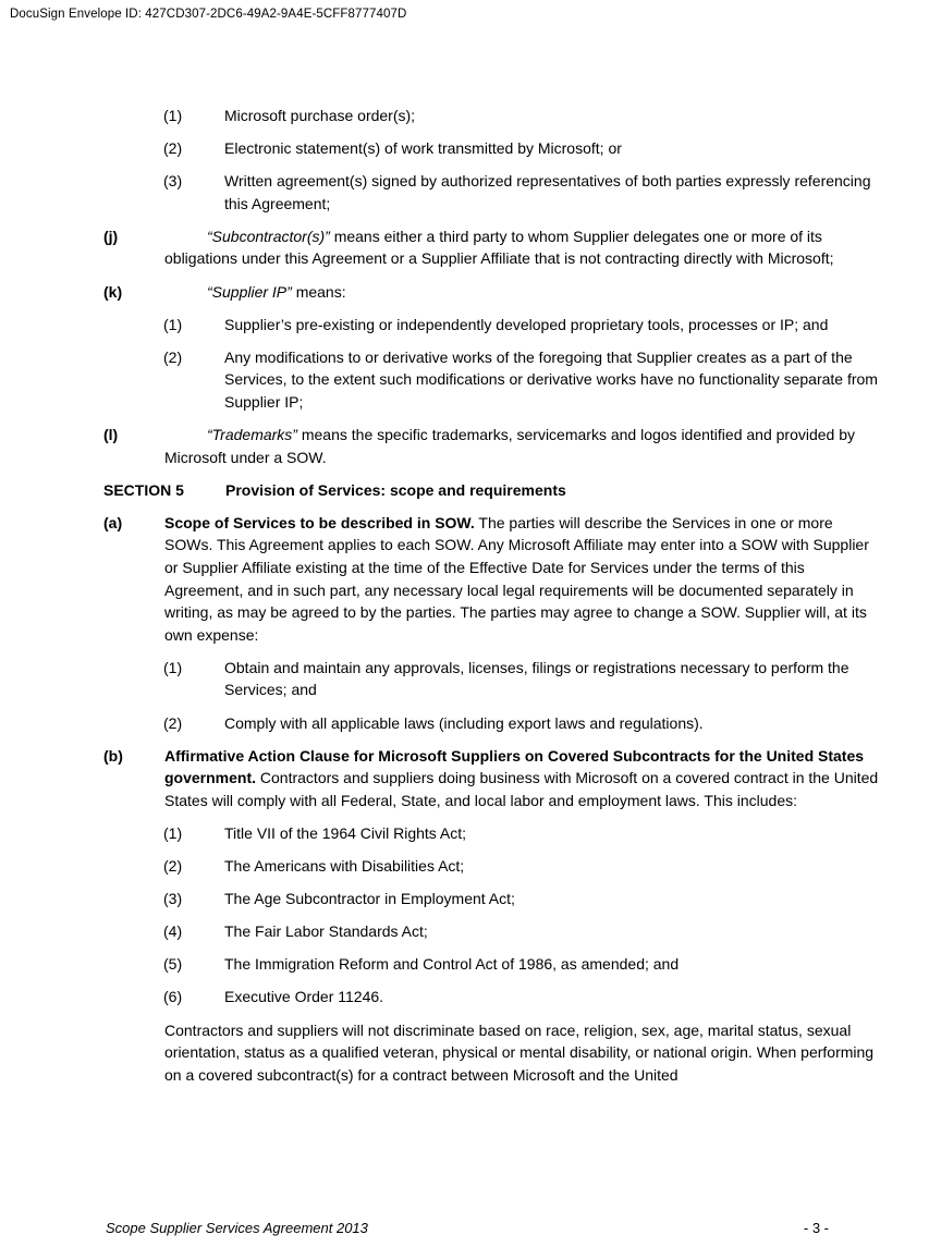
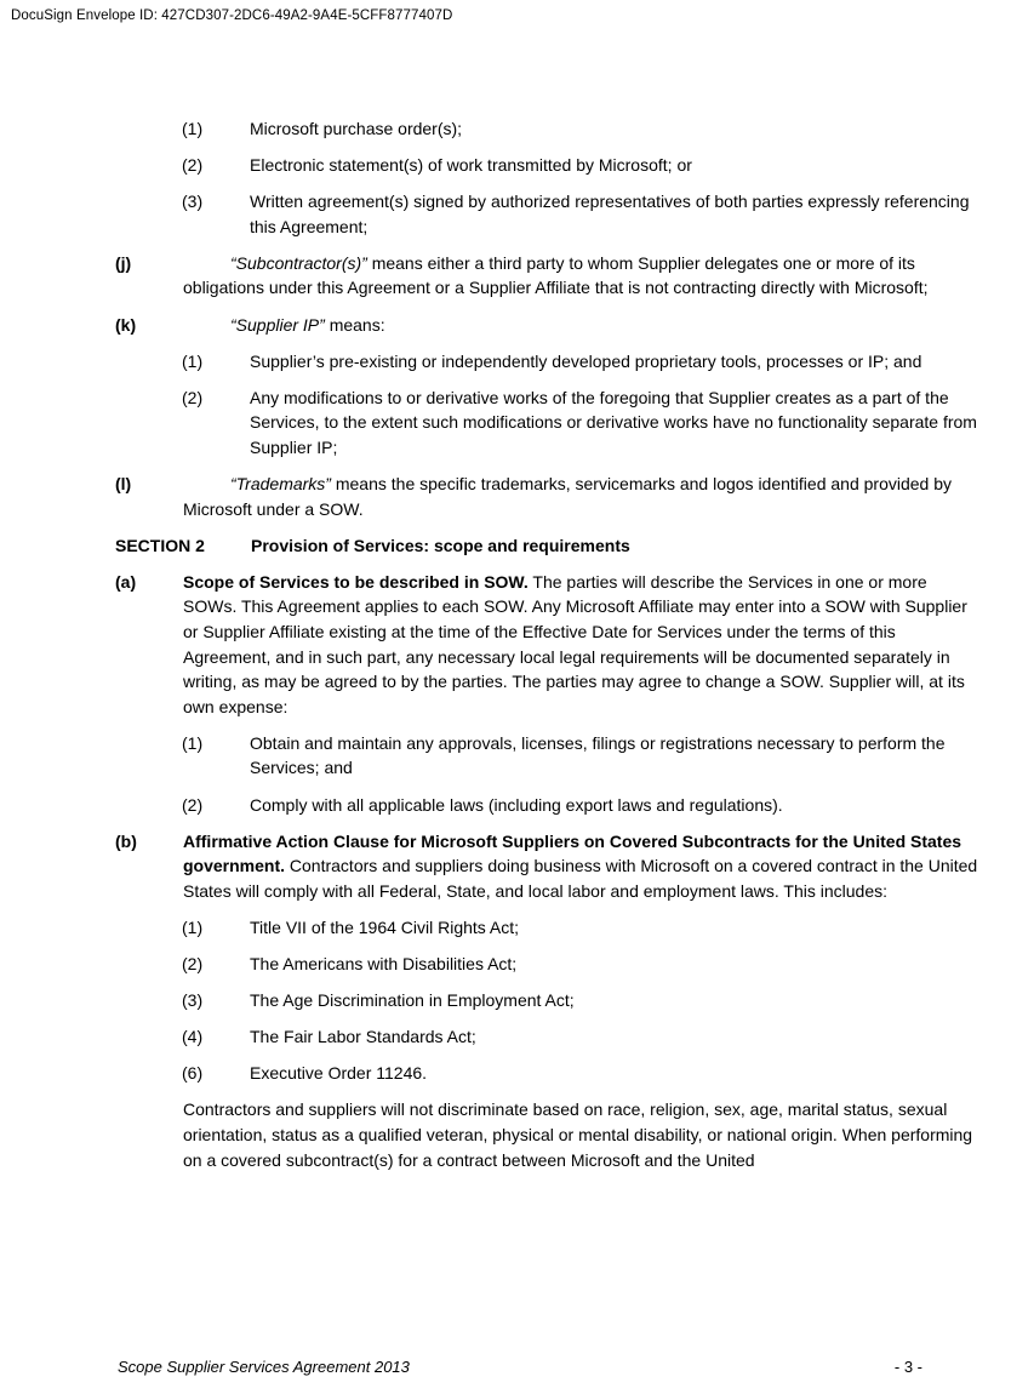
  DocuSign Envelope ID: 427CD307-2DC6-49A2-9A4E-5CFF8777407D
  (1)
  Microsoft purchase order(s);
  (2)
  Electronic statement(s) of work transmitted by Microsoft; or
  (3)
  Written agreement(s) signed by authorized representatives of both parties expressly referencing this Agreement;
  (j)
  “Subcontractor(s)” means either a third party to whom Supplier delegates one or more of its obligations under this Agreement or a Supplier Affiliate that is not contracting directly with Microsoft;
  (k)
  “Supplier IP” means:
  (1)
  Supplier’s pre-existing or independently developed proprietary tools, processes or IP; and
  (2)
  Any modifications to or derivative works of the foregoing that Supplier creates as a part of the Services, to the extent such modifications or derivative works have no functionality separate from Supplier IP;
  (l)
  “Trademarks” means the specific trademarks, servicemarks and logos identified and provided by Microsoft under a SOW.
- SECTION 5
+ SECTION 2
  Provision of Services: scope and requirements
  (a)
  Scope of Services to be described in SOW. The parties will describe the Services in one or more SOWs. This Agreement applies to each SOW. Any Microsoft Affiliate may enter into a SOW with Supplier or Supplier Affiliate existing at the time of the Effective Date for Services under the terms of this Agreement, and in such part, any necessary local legal requirements will be documented separately in writing, as may be agreed to by the parties. The parties may agree to change a SOW. Supplier will, at its own expense:
  (1)
  Obtain and maintain any approvals, licenses, filings or registrations necessary to perform the Services; and
  (2)
  Comply with all applicable laws (including export laws and regulations).
  (b)
  Affirmative Action Clause for Microsoft Suppliers on Covered Subcontracts for the United States government. Contractors and suppliers doing business with Microsoft on a covered contract in the United States will comply with all Federal, State, and local labor and employment laws. This includes:
  (1)
  Title VII of the 1964 Civil Rights Act;
  (2)
  The Americans with Disabilities Act;
  (3)
- The Age Subcontractor in Employment Act;
+ The Age Discrimination in Employment Act;
  (4)
  The Fair Labor Standards Act;
- (5)
- The Immigration Reform and Control Act of 1986, as amended; and
  (6)
  Executive Order 11246.
  Contractors and suppliers will not discriminate based on race, religion, sex, age, marital status, sexual orientation, status as a qualified veteran, physical or mental disability, or national origin. When performing on a covered subcontract(s) for a contract between Microsoft and the United
  Scope Supplier Services Agreement 2013
  - 3 -
